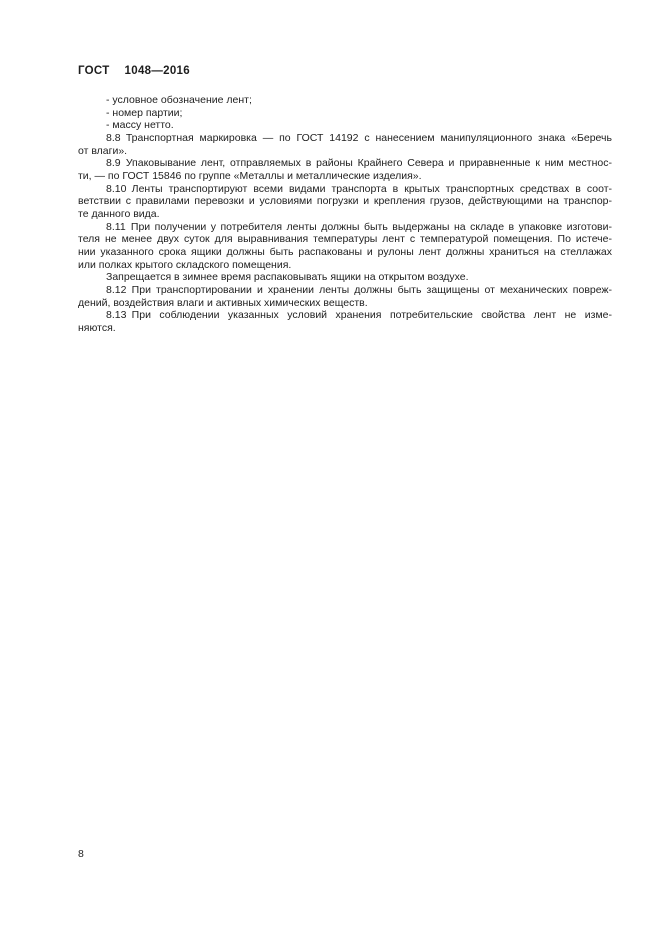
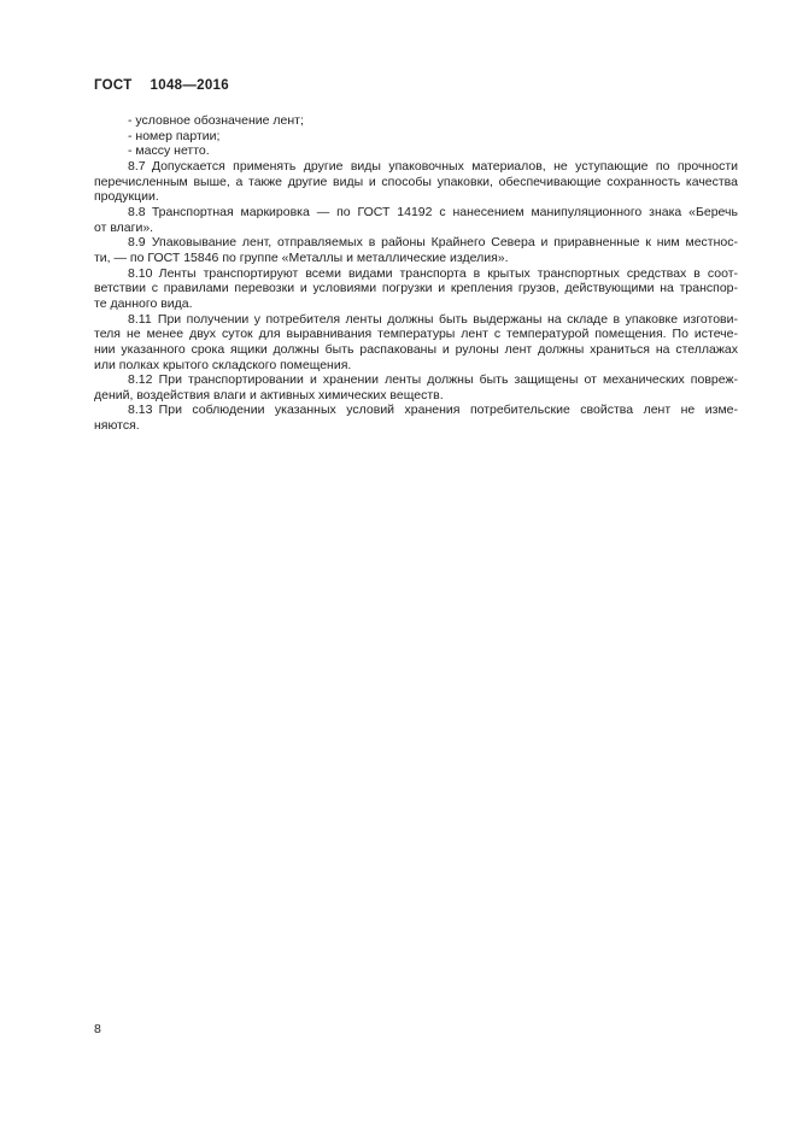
  ГОСТ 1048—2016
  - условное обозначение лент;
  - номер партии;
  - массу нетто.
+ 8.7 Допускается применять другие виды упаковочных материалов, не уступающие по прочности
+ перечисленным выше, а также другие виды и способы упаковки, обеспечивающие сохранность качества
+ продукции.
  8.8 Транспортная маркировка — по ГОСТ 14192 с нанесением манипуляционного знака «Беречь
  от влаги».
  8.9 Упаковывание лент, отправляемых в районы Крайнего Севера и приравненные к ним местнос-
  ти, — по ГОСТ 15846 по группе «Металлы и металлические изделия».
  8.10 Ленты транспортируют всеми видами транспорта в крытых транспортных средствах в соот-
  ветствии с правилами перевозки и условиями погрузки и крепления грузов, действующими на транспор-
  те данного вида.
  8.11 При получении у потребителя ленты должны быть выдержаны на складе в упаковке изготови-
  теля не менее двух суток для выравнивания температуры лент с температурой помещения. По истече-
  нии указанного срока ящики должны быть распакованы и рулоны лент должны храниться на стеллажах
  или полках крытого складского помещения.
- Запрещается в зимнее время распаковывать ящики на открытом воздухе.
  8.12 При транспортировании и хранении ленты должны быть защищены от механических повреж-
  дений, воздействия влаги и активных химических веществ.
  8.13 При соблюдении указанных условий хранения потребительские свойства лент не изме-
  няются.
  8
